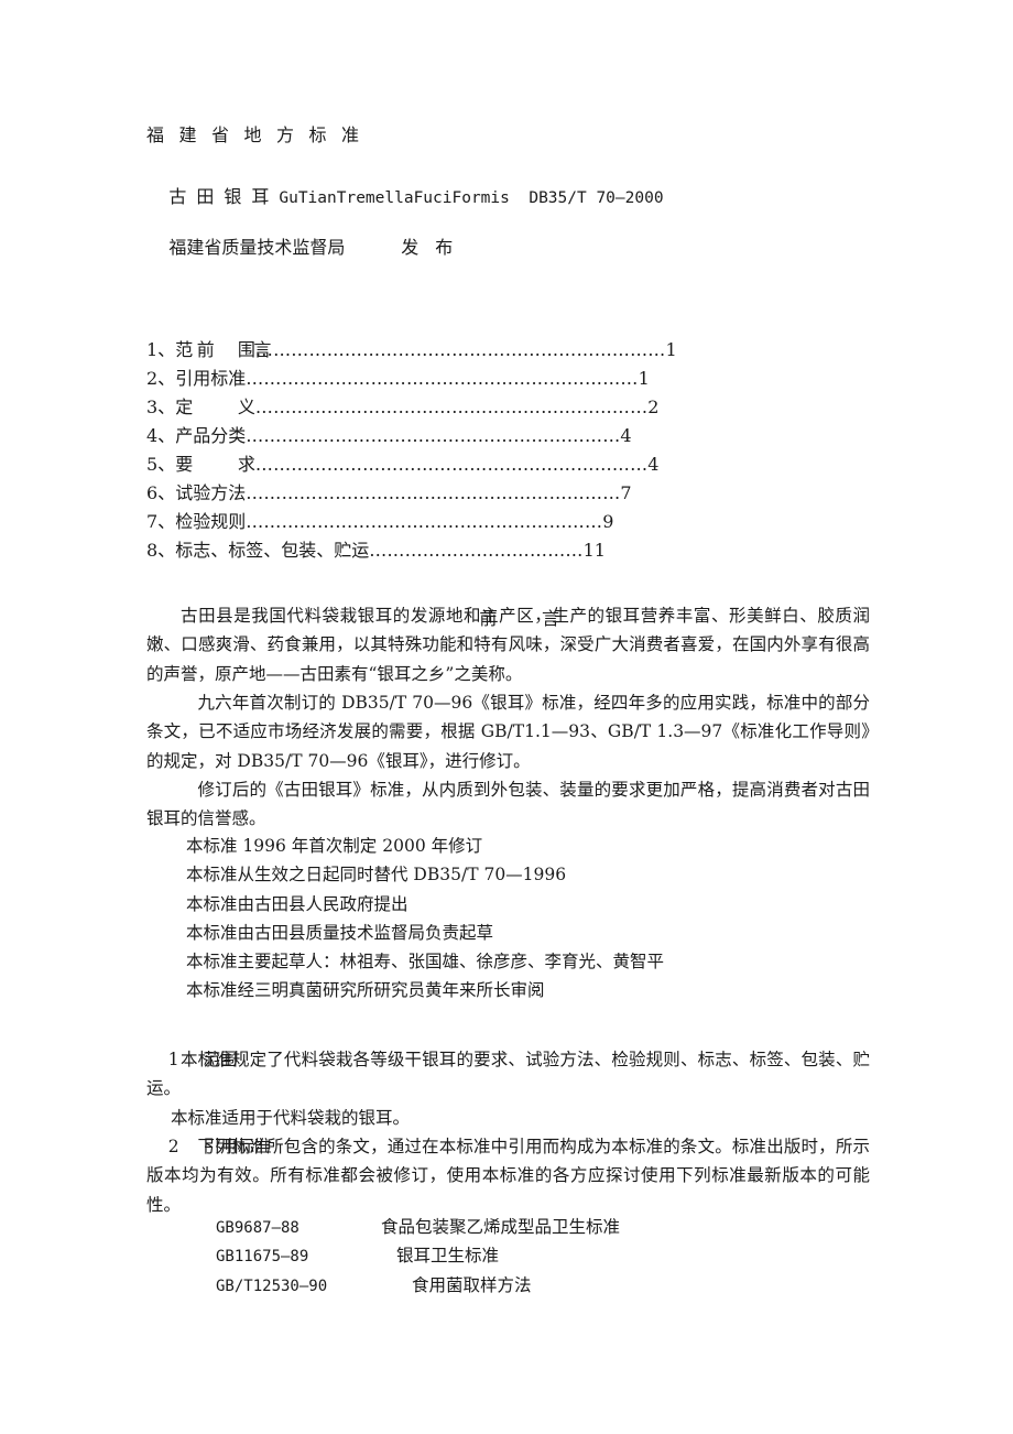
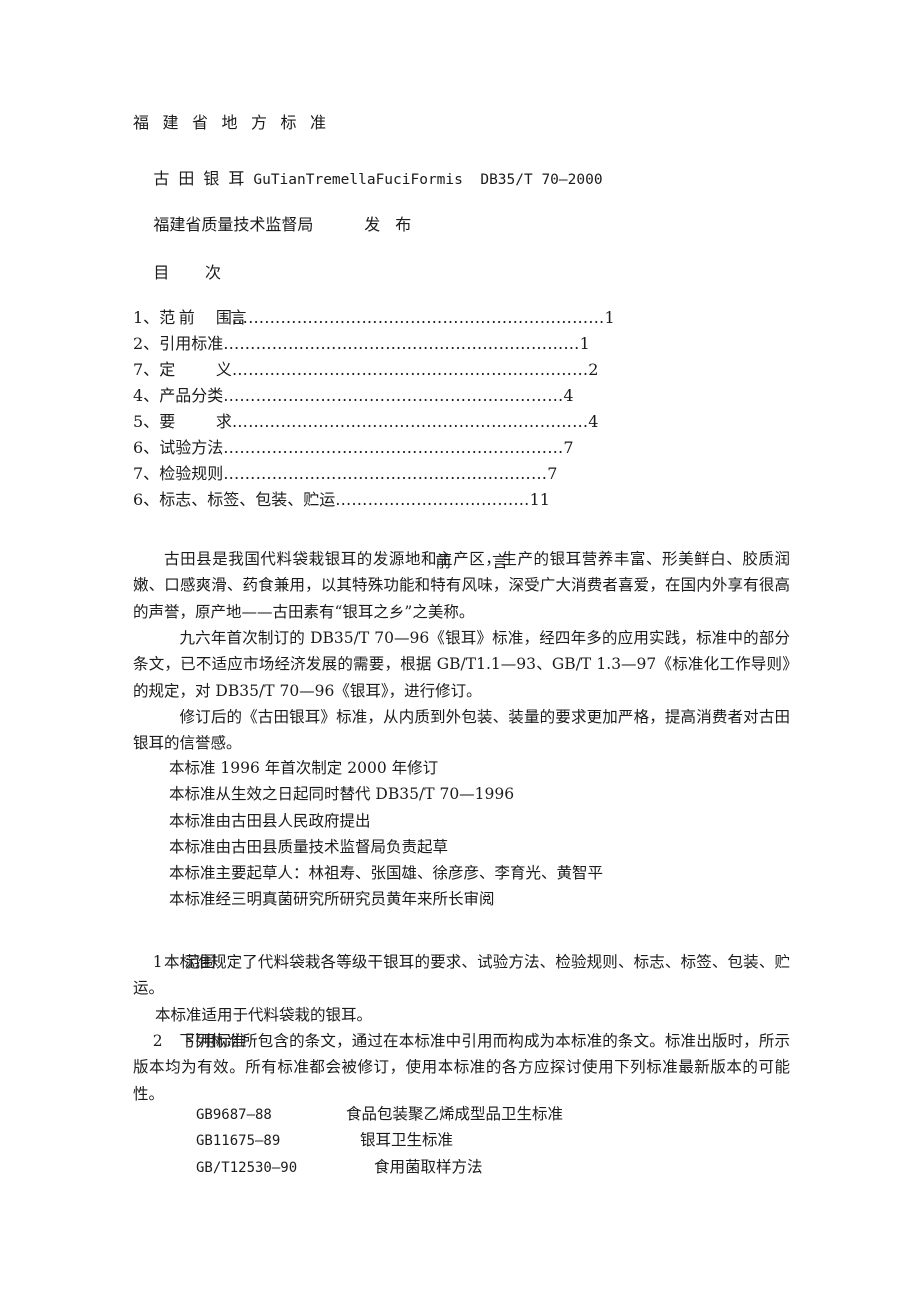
  福建省地方标准
  古田银耳GuTianTremellaFuciFormis DB35/T 70—2000
  福建省质量技术监督局 发 布
+ 目 次
  前 言
  1、范 围……………………………………………………………1
  2、引用标准…………………………………………………………1
- 3、定 义…………………………………………………………2
+ 7、定 义…………………………………………………………2
  4、产品分类………………………………………………………4
  5、要 求…………………………………………………………4
  6、试验方法………………………………………………………7
- 7、检验规则……………………………………………………9
+ 7、检验规则……………………………………………………7
- 8、标志、标签、包装、贮运………………………………11
+ 6、标志、标签、包装、贮运………………………………11
  前 言
  古田县是我国代料袋栽银耳的发源地和主产区，生产的银耳营养丰富、形美鲜白、胶质润嫩、口感爽滑、药食兼用，以其特殊功能和特有风味，深受广大消费者喜爱，在国内外享有很高的声誉，原产地——古田素有“银耳之乡”之美称。
  九六年首次制订的 DB35/T 70—96《银耳》标准，经四年多的应用实践，标准中的部分条文，已不适应市场经济发展的需要，根据 GB/T1.1—93、GB/T 1.3—97《标准化工作导则》的规定，对 DB35/T 70—96《银耳》，进行修订。
  修订后的《古田银耳》标准，从内质到外包装、装量的要求更加严格，提高消费者对古田银耳的信誉感。
  本标准 1996 年首次制定 2000 年修订
  本标准从生效之日起同时替代 DB35/T 70—1996
  本标准由古田县人民政府提出
  本标准由古田县质量技术监督局负责起草
  本标准主要起草人：林祖寿、张国雄、徐彦彦、李育光、黄智平
  本标准经三明真菌研究所研究员黄年来所长审阅
  1 范围
  本标准规定了代料袋栽各等级干银耳的要求、试验方法、检验规则、标志、标签、包装、贮运。
  本标准适用于代料袋栽的银耳。
  2 引用标准
  下列标准所包含的条文，通过在本标准中引用而构成为本标准的条文。标准出版时，所示版本均为有效。所有标准都会被修订，使用本标准的各方应探讨使用下列标准最新版本的可能性。
  GB9687—88 食品包装聚乙烯成型品卫生标准
  GB11675—89 银耳卫生标准
  GB/T12530—90 食用菌取样方法
